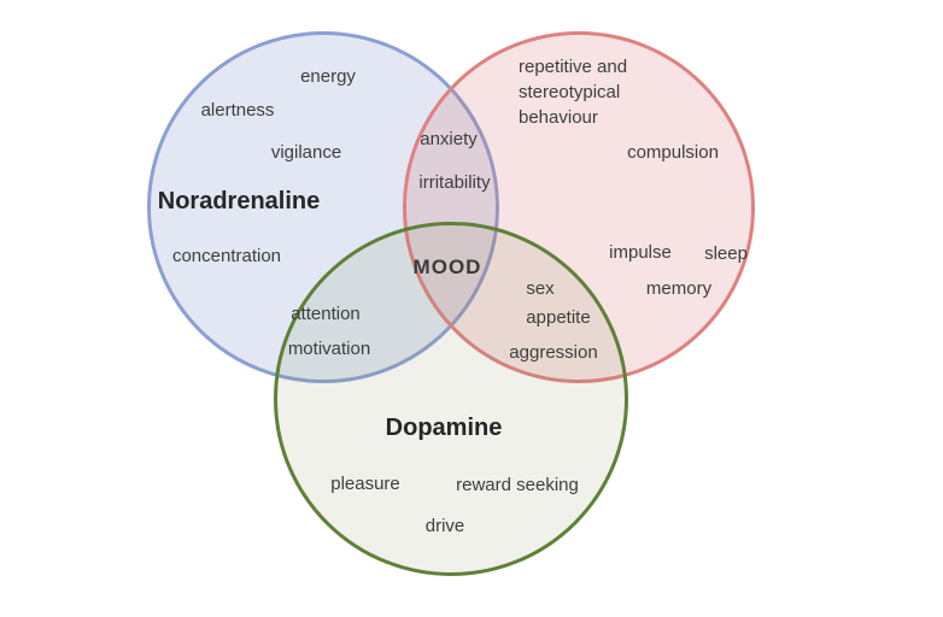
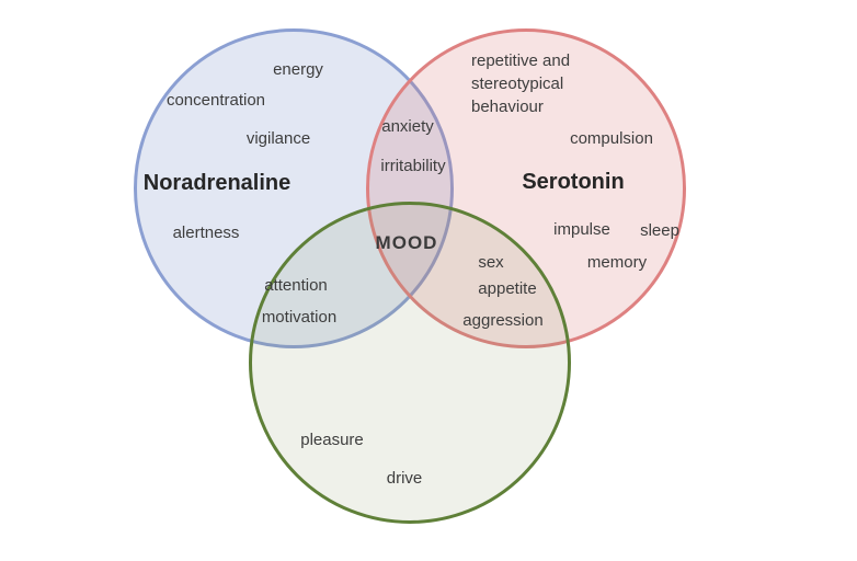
  energy
- alertness
+ concentration
  vigilance
  Noradrenaline
- concentration
+ alertness
  repetitive and stereotypical behaviour
  compulsion
+ Serotonin
  impulse
  sleep
  memory
  anxiety
  irritability
  MOOD
  attention
  motivation
  sex
  appetite
  aggression
- Dopamine
  pleasure
- reward seeking
  drive
